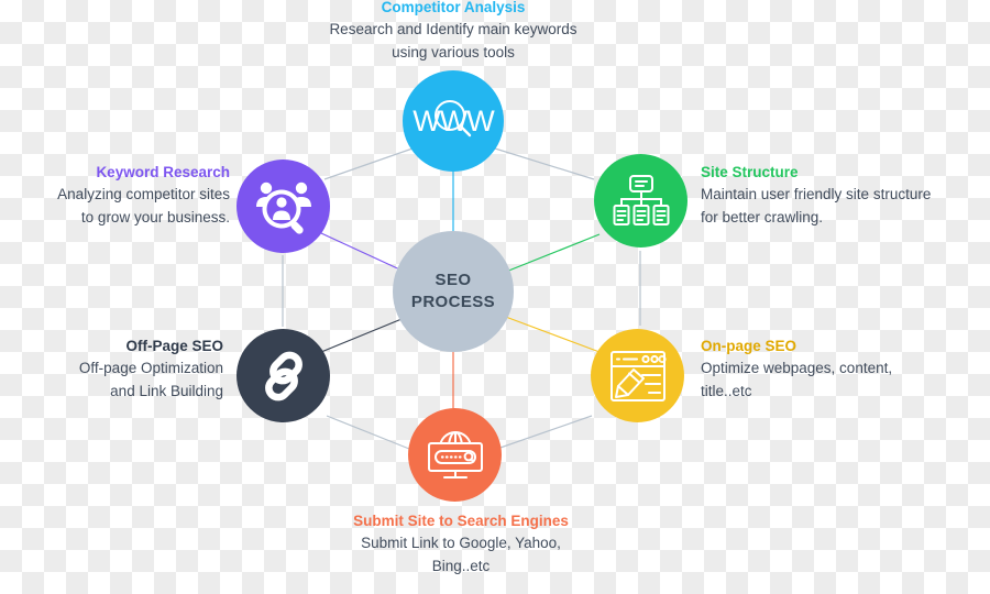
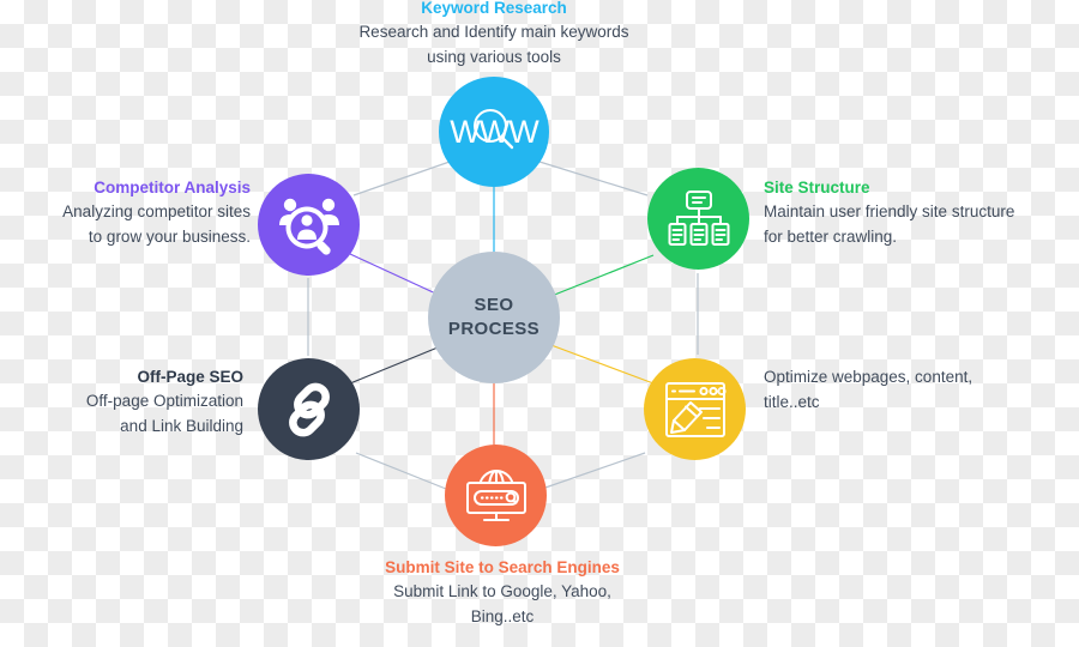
  SEO
  PROCESS
  WWW
- Competitor Analysis
+ Keyword Research
  Research and Identify main keywords
  using various tools
  Site Structure
  Maintain user friendly site structure
  for better crawling.
- On-page SEO
  Optimize webpages, content,
  title..etc
  Submit Site to Search Engines
  Submit Link to Google, Yahoo,
  Bing..etc
  Off-Page SEO
  Off-page Optimization
  and Link Building
- Keyword Research
+ Competitor Analysis
  Analyzing competitor sites
  to grow your business.
